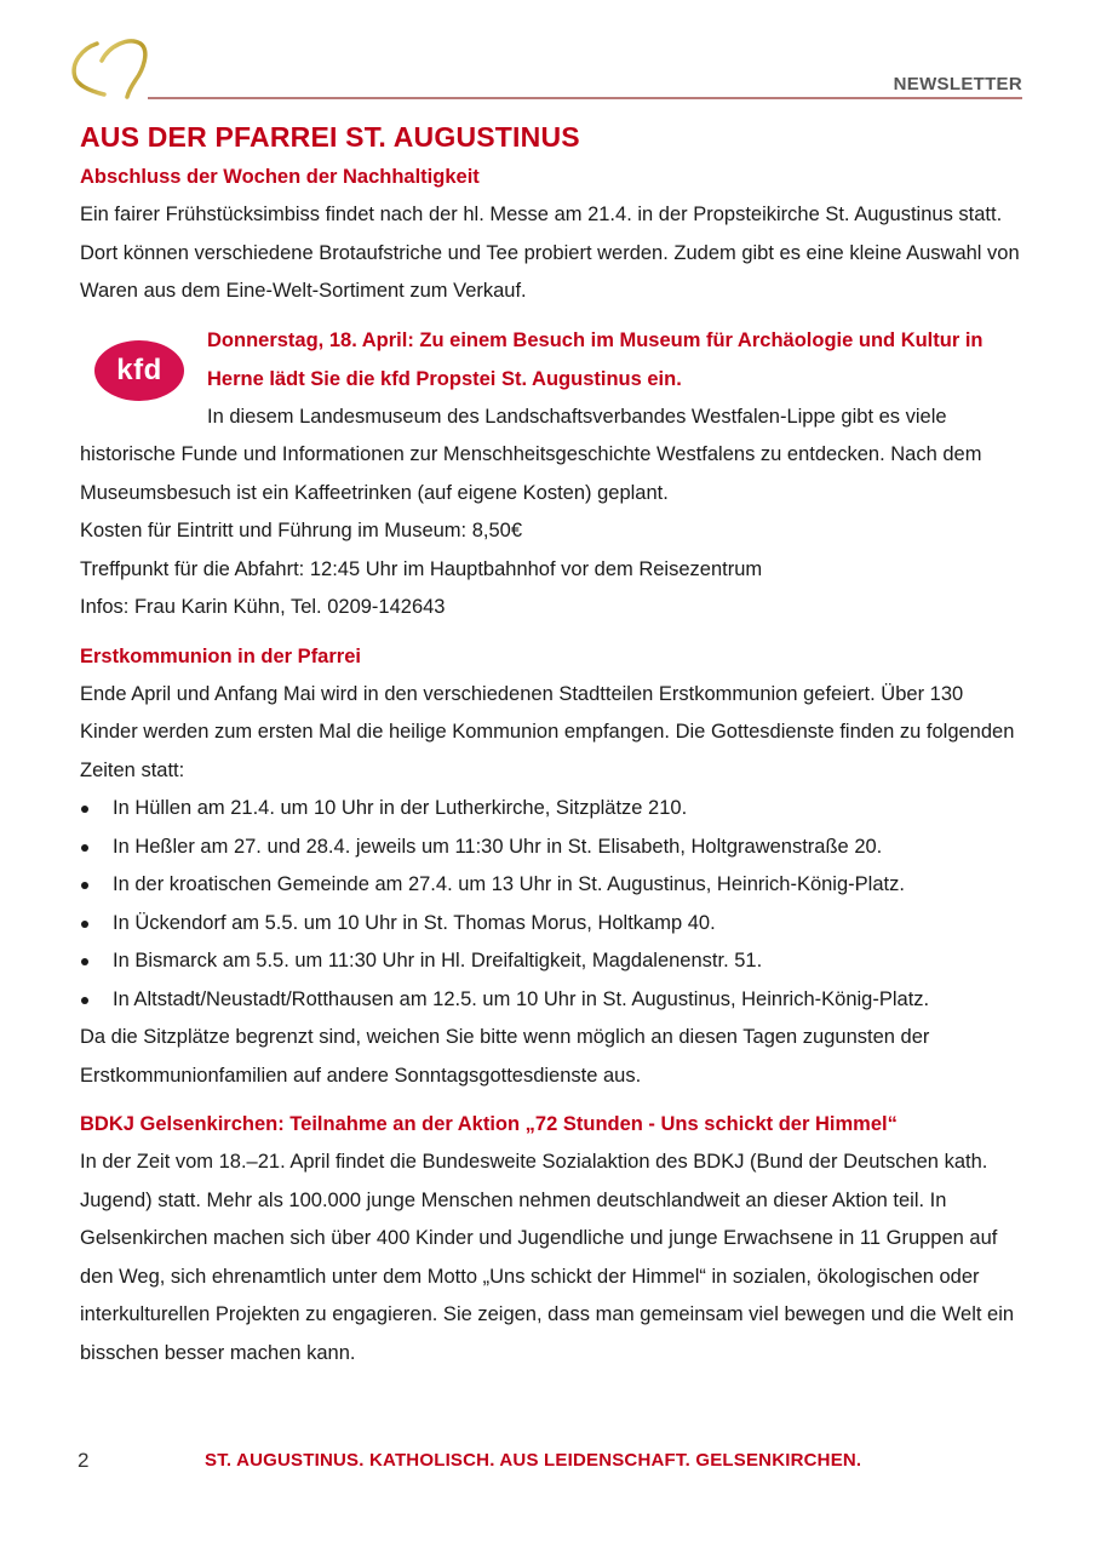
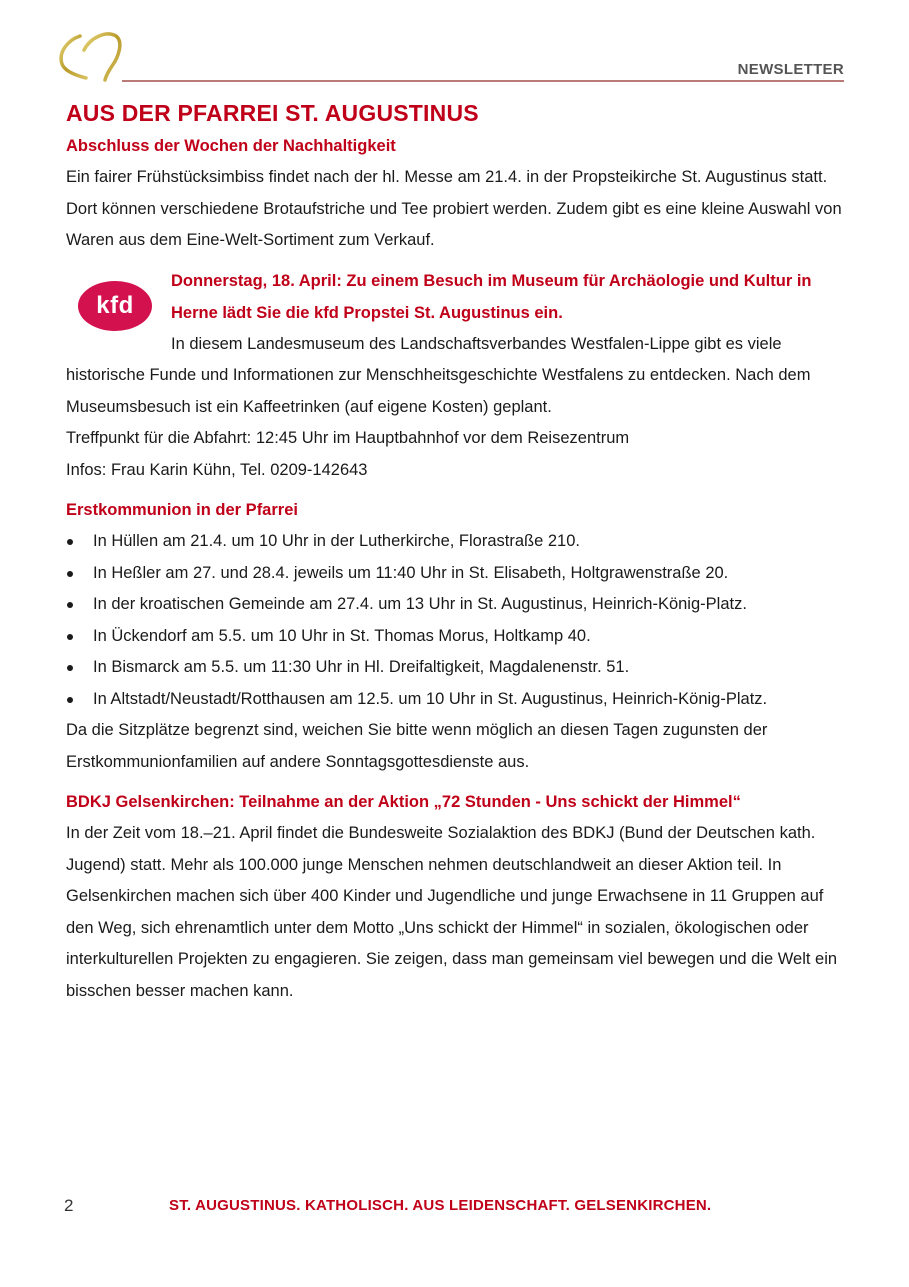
  NEWSLETTER
  AUS DER PFARREI ST. AUGUSTINUS
  Abschluss der Wochen der Nachhaltigkeit
  Ein fairer Frühstücksimbiss findet nach der hl. Messe am 21.4. in der Propsteikirche St. Augustinus statt. Dort können verschiedene Brotaufstriche und Tee probiert werden. Zudem gibt es eine kleine Auswahl von Waren aus dem Eine-Welt-Sortiment zum Verkauf.
  kfd
  Donnerstag, 18. April: Zu einem Besuch im Museum für Archäologie und Kultur in Herne lädt Sie die kfd Propstei St. Augustinus ein.
  In diesem Landesmuseum des Landschaftsverbandes Westfalen-Lippe gibt es viele historische Funde und Informationen zur Menschheitsgeschichte Westfalens zu entdecken. Nach dem Museumsbesuch ist ein Kaffeetrinken (auf eigene Kosten) geplant.
- Kosten für Eintritt und Führung im Museum: 8,50€
  Treffpunkt für die Abfahrt: 12:45 Uhr im Hauptbahnhof vor dem Reisezentrum
  Infos: Frau Karin Kühn, Tel. 0209-142643
  Erstkommunion in der Pfarrei
- Ende April und Anfang Mai wird in den verschiedenen Stadtteilen Erstkommunion gefeiert. Über 130 Kinder werden zum ersten Mal die heilige Kommunion empfangen. Die Gottesdienste finden zu folgenden Zeiten statt:
- In Hüllen am 21.4. um 10 Uhr in der Lutherkirche, Sitzplätze 210.
+ In Hüllen am 21.4. um 10 Uhr in der Lutherkirche, Florastraße 210.
- In Heßler am 27. und 28.4. jeweils um 11:30 Uhr in St. Elisabeth, Holtgrawenstraße 20.
+ In Heßler am 27. und 28.4. jeweils um 11:40 Uhr in St. Elisabeth, Holtgrawenstraße 20.
  In der kroatischen Gemeinde am 27.4. um 13 Uhr in St. Augustinus, Heinrich-König-Platz.
  In Ückendorf am 5.5. um 10 Uhr in St. Thomas Morus, Holtkamp 40.
  In Bismarck am 5.5. um 11:30 Uhr in Hl. Dreifaltigkeit, Magdalenenstr. 51.
  In Altstadt/Neustadt/Rotthausen am 12.5. um 10 Uhr in St. Augustinus, Heinrich-König-Platz.
  Da die Sitzplätze begrenzt sind, weichen Sie bitte wenn möglich an diesen Tagen zugunsten der Erstkommunionfamilien auf andere Sonntagsgottesdienste aus.
  BDKJ Gelsenkirchen: Teilnahme an der Aktion „72 Stunden - Uns schickt der Himmel“
  In der Zeit vom 18.–21. April findet die Bundesweite Sozialaktion des BDKJ (Bund der Deutschen kath. Jugend) statt. Mehr als 100.000 junge Menschen nehmen deutschlandweit an dieser Aktion teil. In Gelsenkirchen machen sich über 400 Kinder und Jugendliche und junge Erwachsene in 11 Gruppen auf den Weg, sich ehrenamtlich unter dem Motto „Uns schickt der Himmel“ in sozialen, ökologischen oder interkulturellen Projekten zu engagieren. Sie zeigen, dass man gemeinsam viel bewegen und die Welt ein bisschen besser machen kann.
  2
  ST. AUGUSTINUS. KATHOLISCH. AUS LEIDENSCHAFT. GELSENKIRCHEN.
